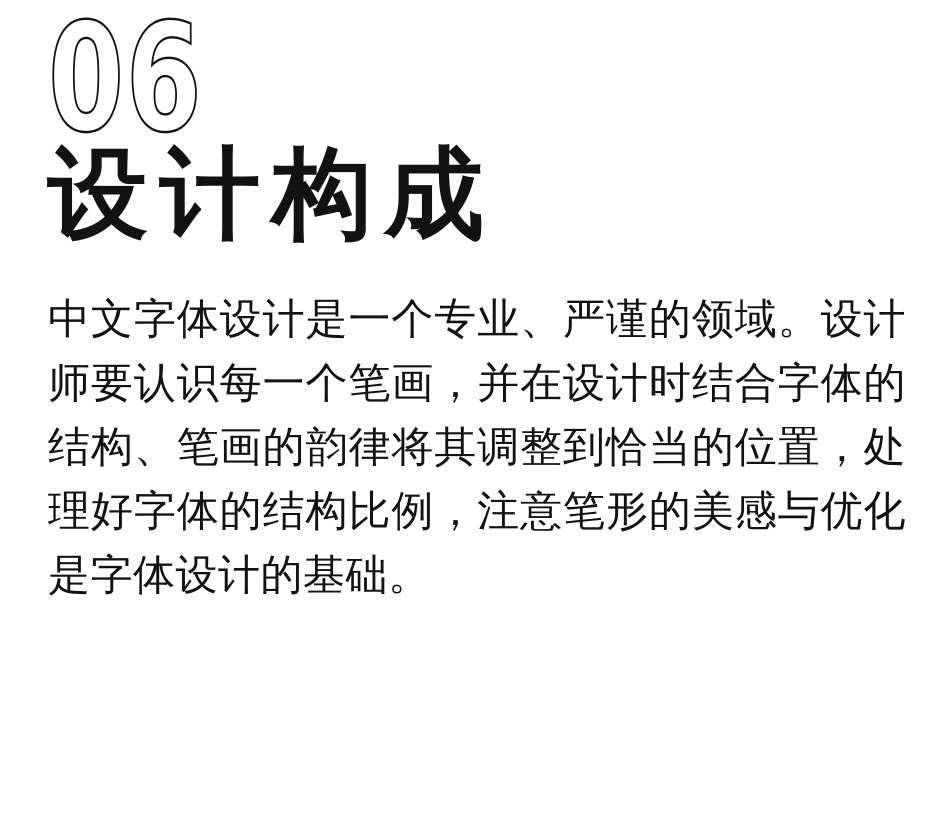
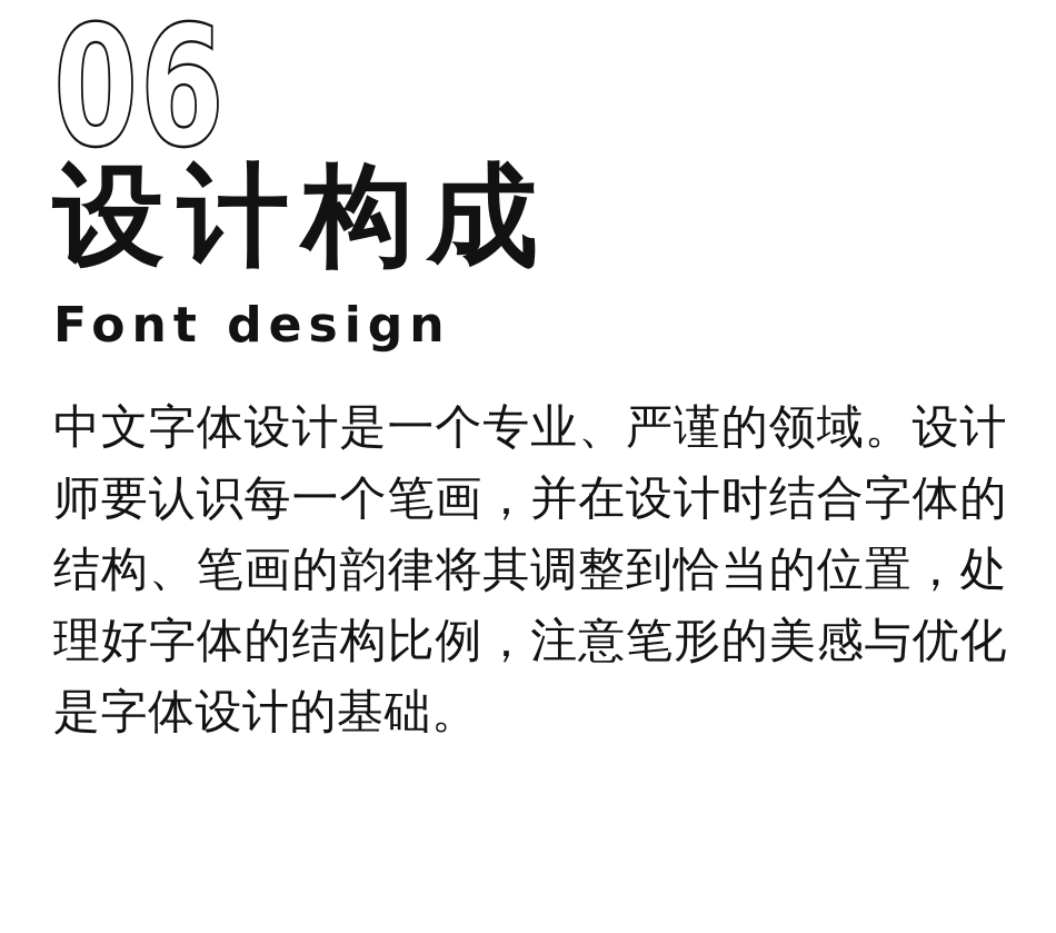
  06
  设计构成
+ Font design
  中文字体设计是一个专业、严谨的领域。设计师要认识每一个笔画，并在设计时结合字体的结构、笔画的韵律将其调整到恰当的位置，处理好字体的结构比例，注意笔形的美感与优化是字体设计的基础。
